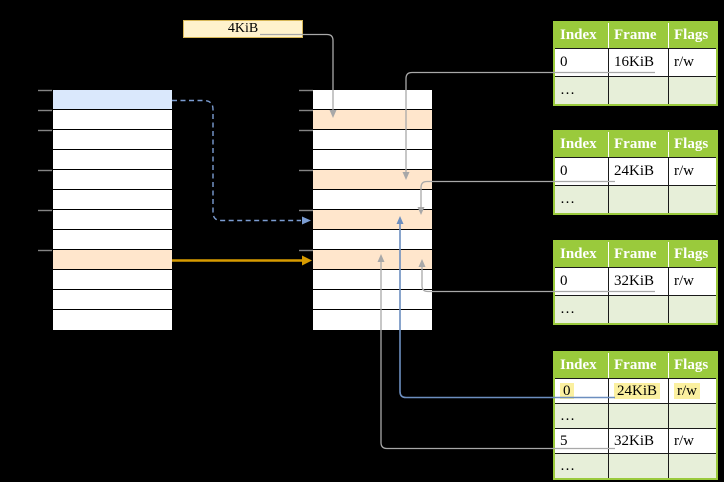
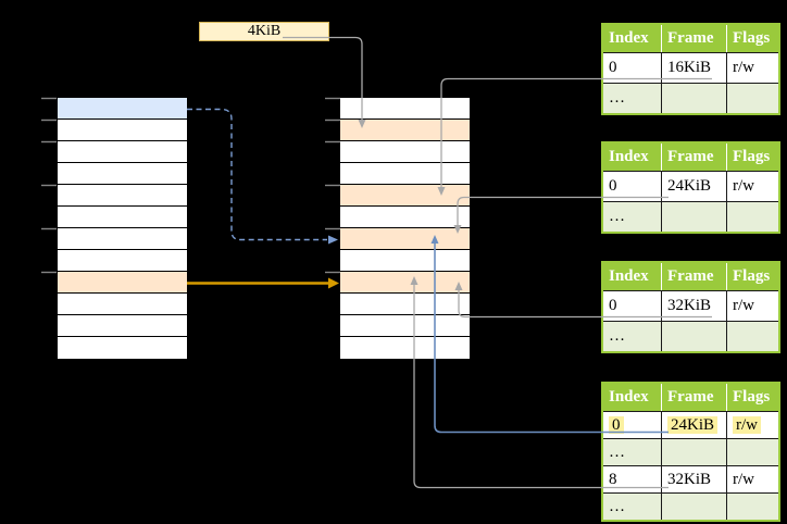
  4KiB
  Index
  Frame
  Flags
  0
  16KiB
  r/w
  …
  Index
  Frame
  Flags
  0
  24KiB
  r/w
  …
  Index
  Frame
  Flags
  0
  32KiB
  r/w
  …
  Index
  Frame
  Flags
  0
  24KiB
  r/w
  …
- 5
+ 8
  32KiB
  r/w
  …
